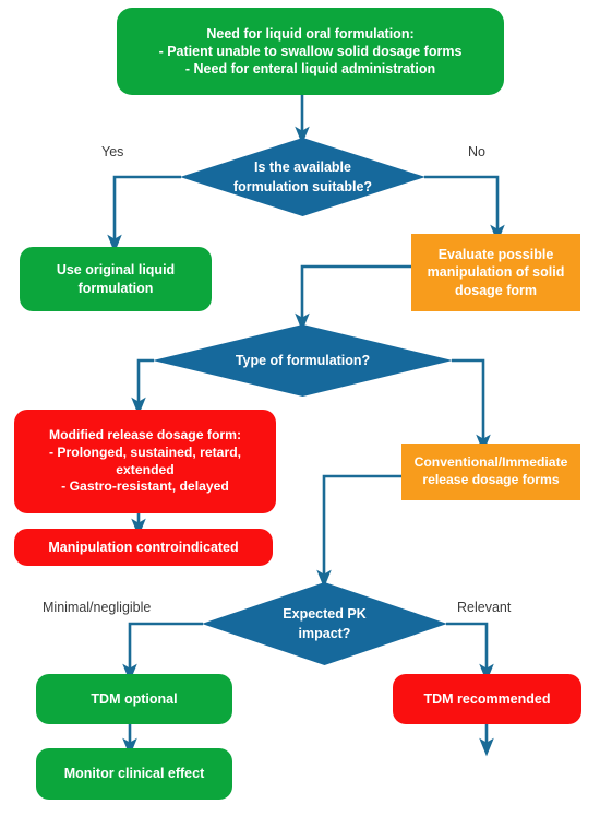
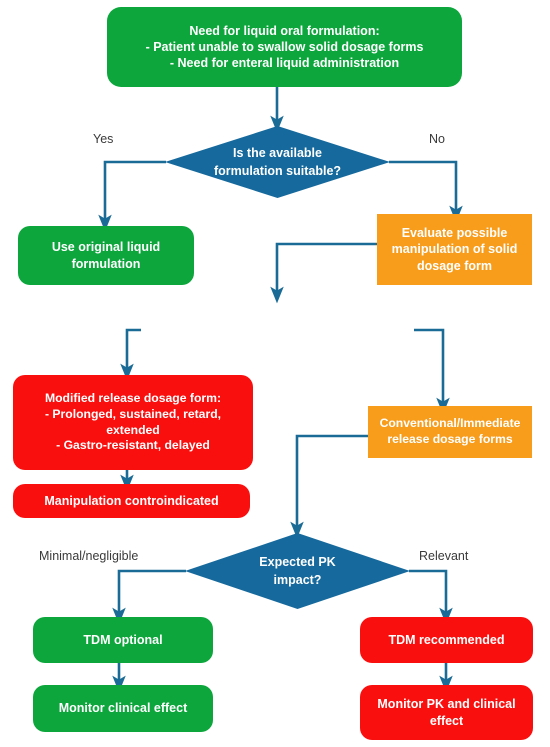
  Need for liquid oral formulation:
  - Patient unable to swallow solid dosage forms
  - Need for enteral liquid administration
  Is the available
  formulation suitable?
  Yes
  No
  Use original liquid
  formulation
  Evaluate possible
  manipulation of solid
  dosage form
- Type of formulation?
  Modified release dosage form:
  - Prolonged, sustained, retard,
  extended
  - Gastro-resistant, delayed
  Conventional/Immediate
  release dosage forms
  Manipulation controindicated
  Expected PK
  impact?
  Minimal/negligible
  Relevant
  TDM optional
  TDM recommended
  Monitor clinical effect
+ Monitor PK and clinical
+ effect
